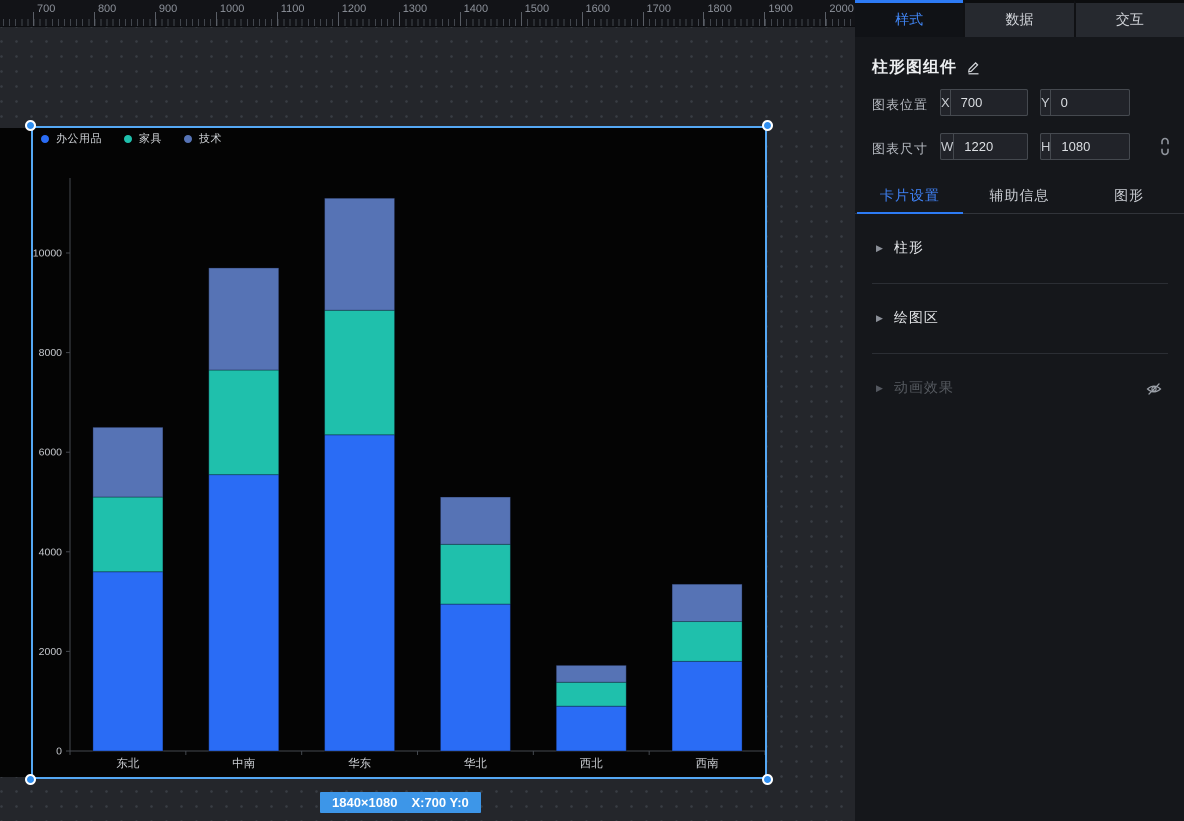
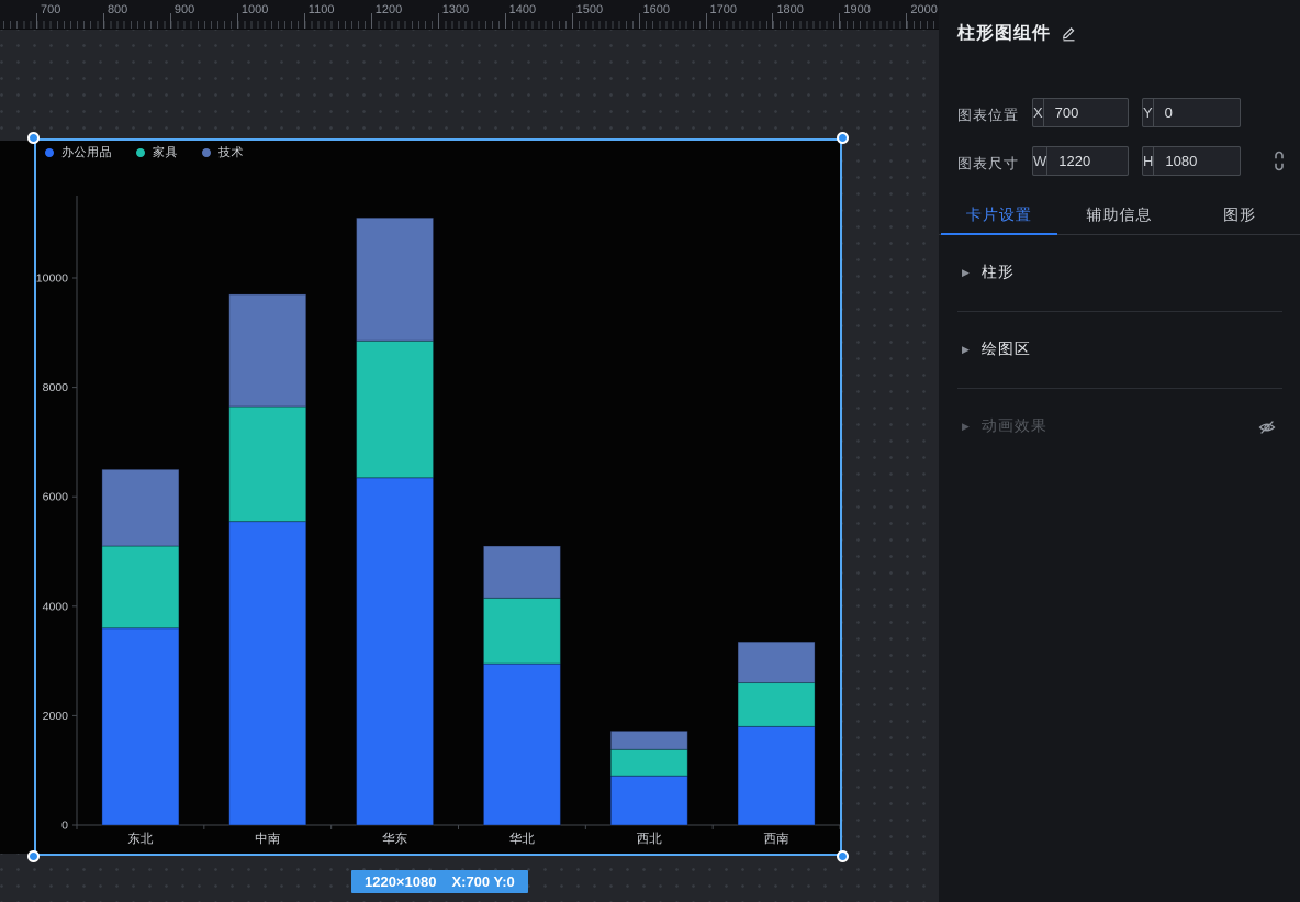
  办公用品
  家具
  技术
  0
  2000
  4000
  6000
  8000
  10000
  东北
  中南
  华东
  华北
  西北
  西南
- 1840×1080
+ 1220×1080
  X:700 Y:0
  700
  800
  900
  1000
  1100
  1200
  1300
  1400
  1500
  1600
  1700
  1800
  1900
  2000
- 样式
- 数据
- 交互
  柱形图组件
  图表位置
  X
  700
  Y
  0
  图表尺寸
  W
  1220
  H
  1080
  卡片设置
  辅助信息
  图形
  ▶
  柱形
  ▶
  绘图区
  ▶
  动画效果
